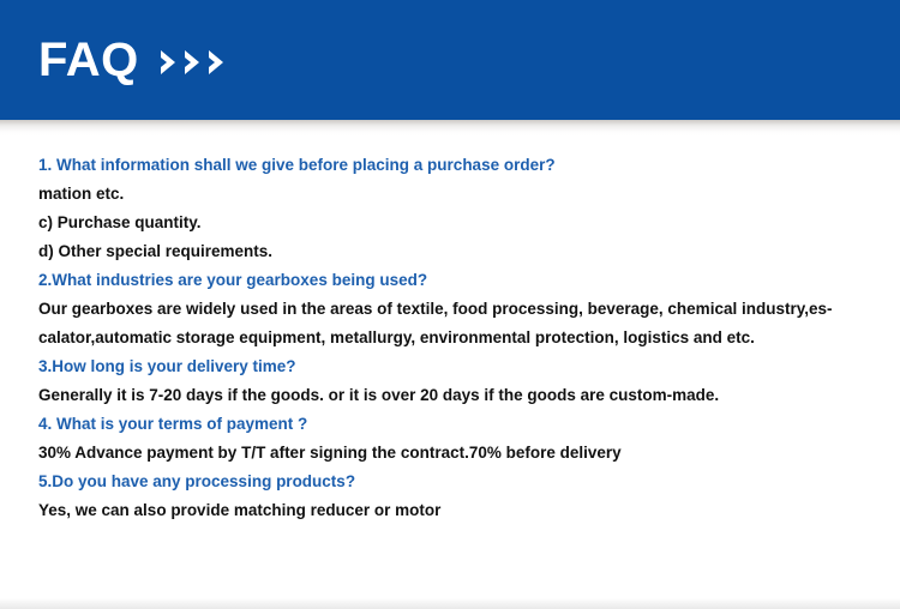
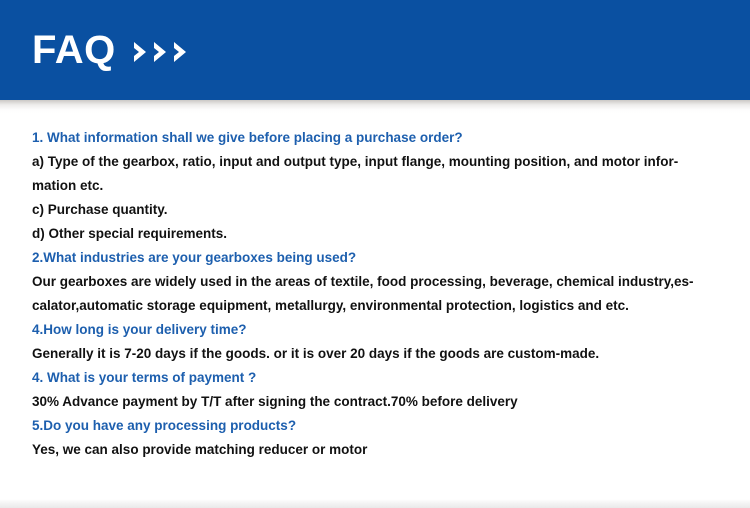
  FAQ
  1. What information shall we give before placing a purchase order?
+ a) Type of the gearbox, ratio, input and output type, input flange, mounting position, and motor infor-
  mation etc.
  c) Purchase quantity.
  d) Other special requirements.
  2.What industries are your gearboxes being used?
  Our gearboxes are widely used in the areas of textile, food processing, beverage, chemical industry,es-
  calator,automatic storage equipment, metallurgy, environmental protection, logistics and etc.
- 3.How long is your delivery time?
+ 4.How long is your delivery time?
  Generally it is 7-20 days if the goods. or it is over 20 days if the goods are custom-made.
  4. What is your terms of payment ?
  30% Advance payment by T/T after signing the contract.70% before delivery
  5.Do you have any processing products?
  Yes, we can also provide matching reducer or motor
